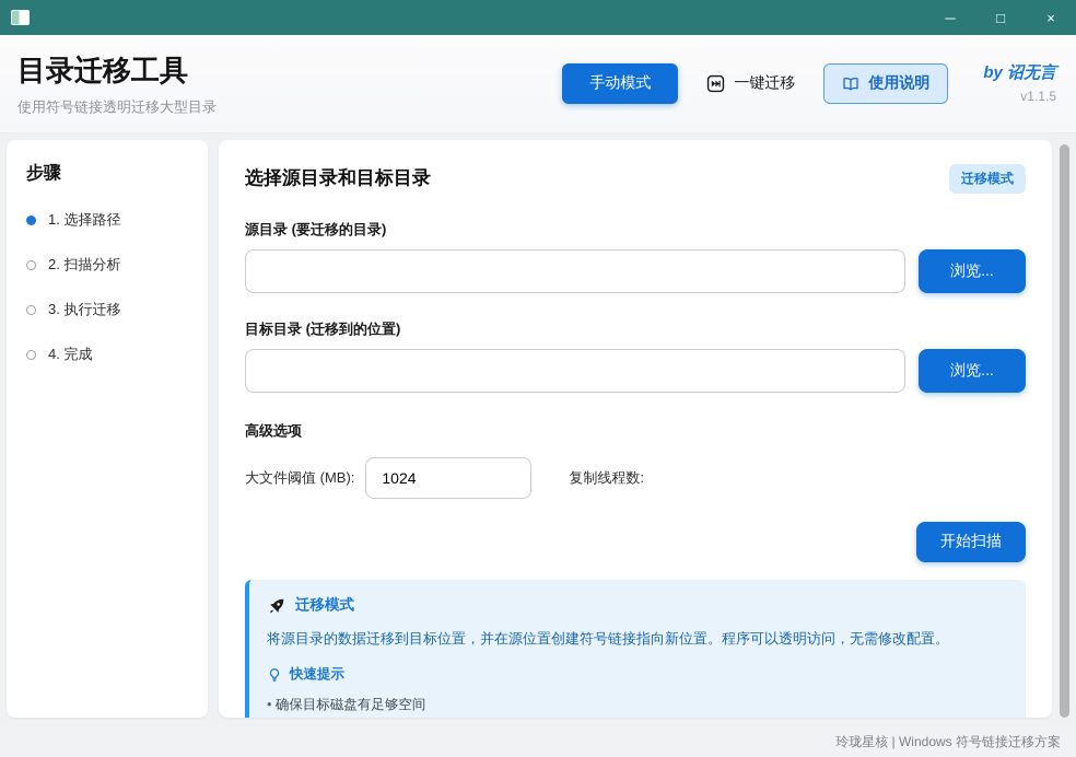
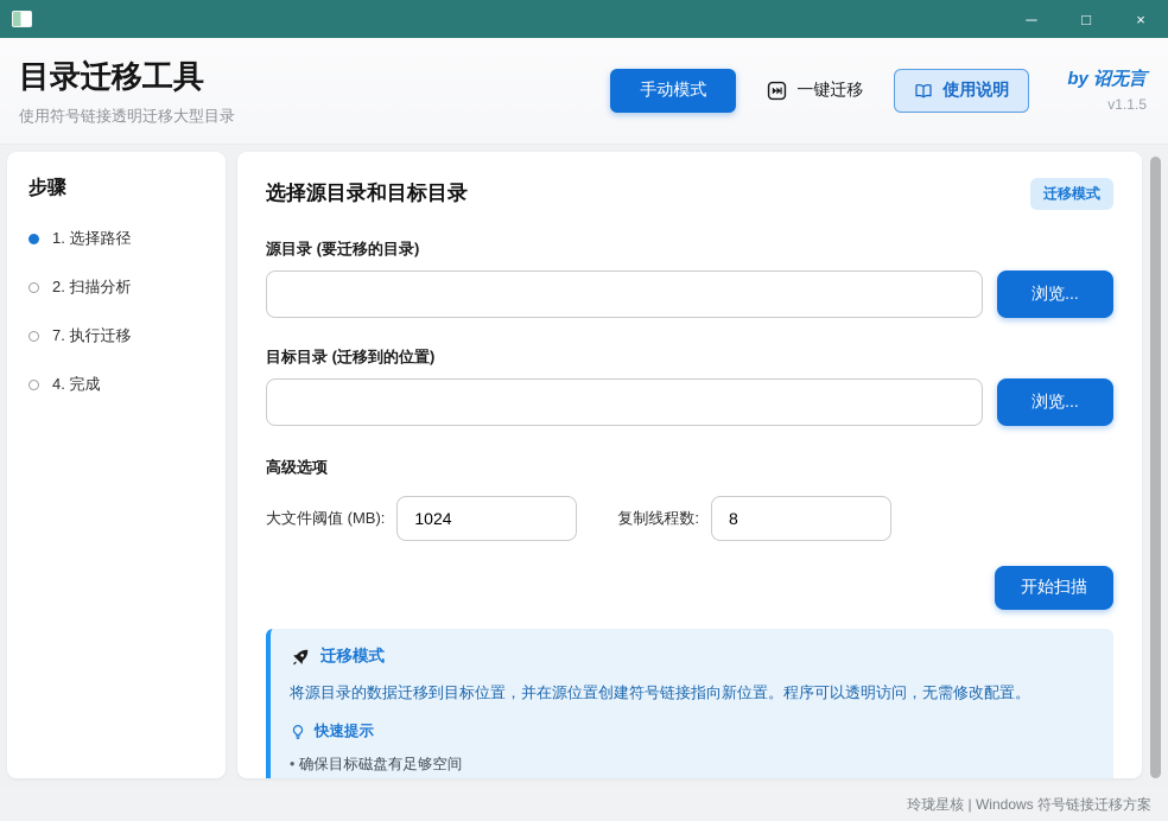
  ─
  □
  ×
  目录迁移工具
  使用符号链接透明迁移大型目录
  手动模式
  一键迁移
  使用说明
  by 诏无言
  v1.1.5
  步骤
  1. 选择路径
  2. 扫描分析
- 3. 执行迁移
+ 7. 执行迁移
  4. 完成
  选择源目录和目标目录
  迁移模式
  源目录 (要迁移的目录)
  浏览...
  目标目录 (迁移到的位置)
  浏览...
  高级选项
  大文件阈值 (MB):
  1024
  复制线程数:
+ 8
  开始扫描
  迁移模式
  将源目录的数据迁移到目标位置，并在源位置创建符号链接指向新位置。程序可以透明访问，无需修改配置。
  快速提示
  确保目标磁盘有足够空间
  玲珑星核 | Windows 符号链接迁移方案
